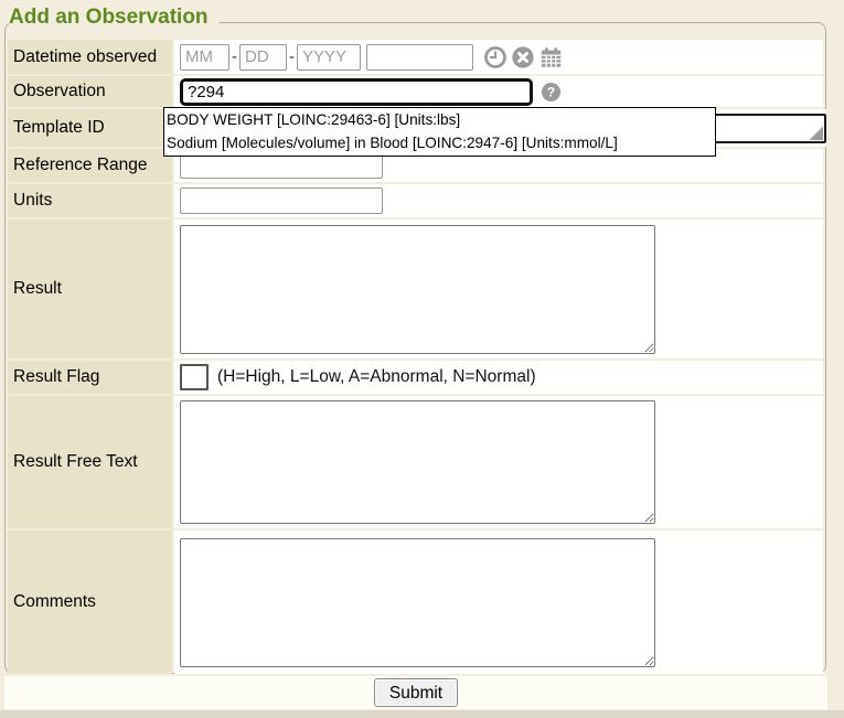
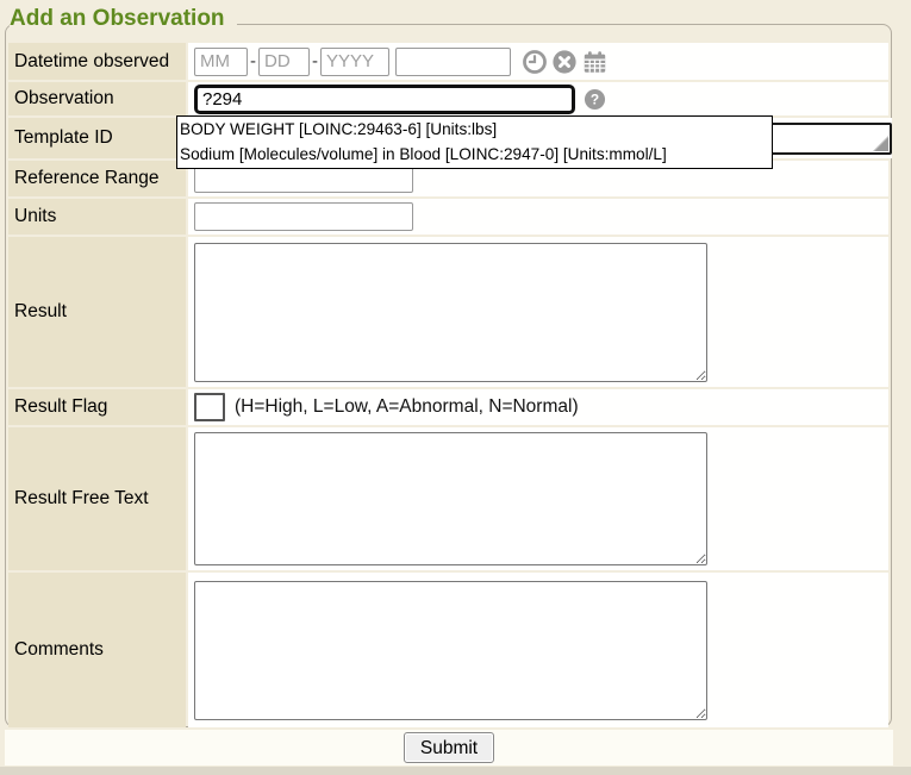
  Add an Observation
  Datetime observed
  MM
  -
  DD
  -
  YYYY
  Observation
  ?294
  ?
  Template ID
  Reference Range
  Units
  Result
  Result Flag
  (H=High, L=Low, A=Abnormal, N=Normal)
  Result Free Text
  Comments
  BODY WEIGHT [LOINC:29463-6] [Units:lbs]
- Sodium [Molecules/volume] in Blood [LOINC:2947-6] [Units:mmol/L]
+ Sodium [Molecules/volume] in Blood [LOINC:2947-0] [Units:mmol/L]
  Submit
